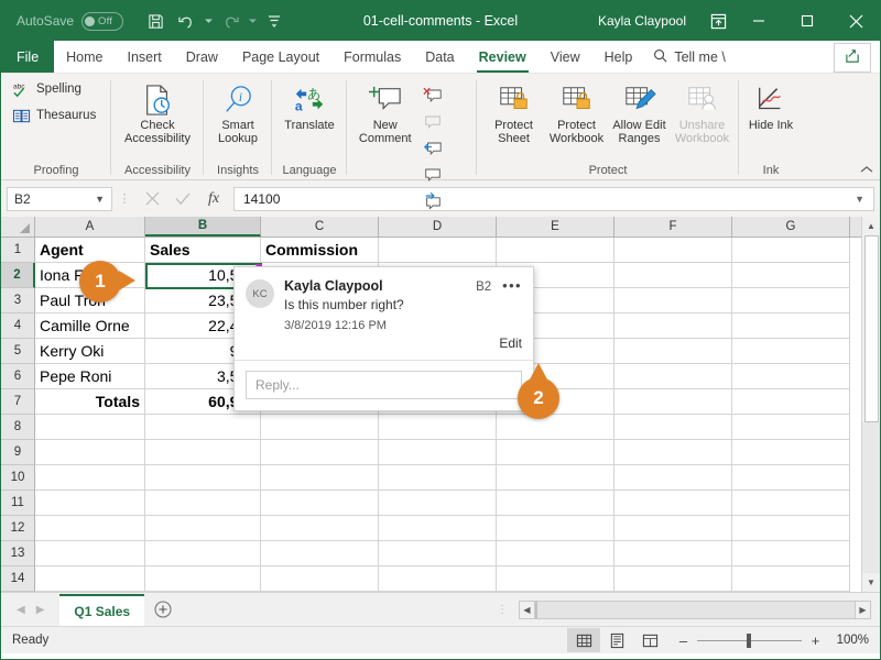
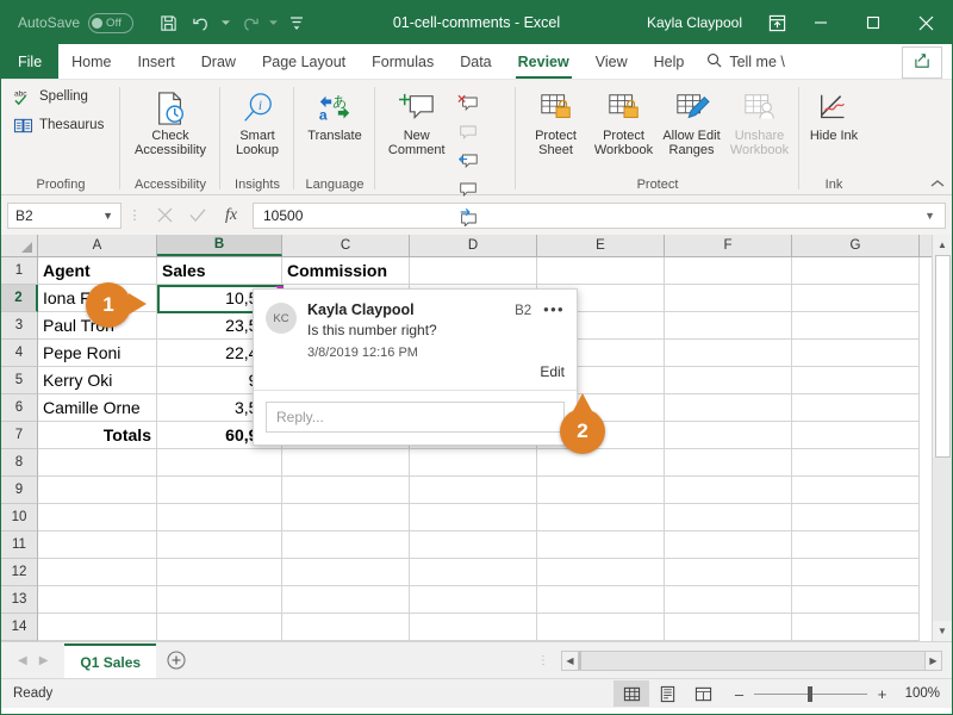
  AutoSave
  Off
  01-cell-comments - Excel
  Kayla Claypool
  File
  Home
  Insert
  Draw
  Page Layout
  Formulas
  Data
  Review
  View
  Help
  Tell me \
  Spelling
  Thesaurus
  Proofing
  Check Accessibility
  Accessibility
  i
  Smart Lookup
  Insights
  a
  あ
  Translate
  Language
  New Comment
  Protect Sheet
  Protect Workbook
  Allow Edit Ranges
  Unshare Workbook
  Protect
  Hide Ink
  Ink
  B2
  ▼
  ⋮
  fx
- 14100
+ 10500
  ▼
  A
  B
  C
  D
  E
  F
  G
  1
  2
  3
  4
  5
  6
  7
  8
  9
  10
  11
  12
  13
  14
  Agent
  Sales
  Commission
  Paul Tr
- Camille Orne
+ Pepe Roni
  Kerry Oki
- Pepe Roni
+ Camille Orne
  Totals
  ▲
  ▼
  KC
  Kayla Claypool
  B2
  •••
  Is this number right?
  3/8/2019 12:16 PM
  Edit
  Reply...
  1
  2
  ◀
  ▶
  Q1 Sales
  ⋮
  ◀
  ▶
  Ready
  –
  +
  100%
